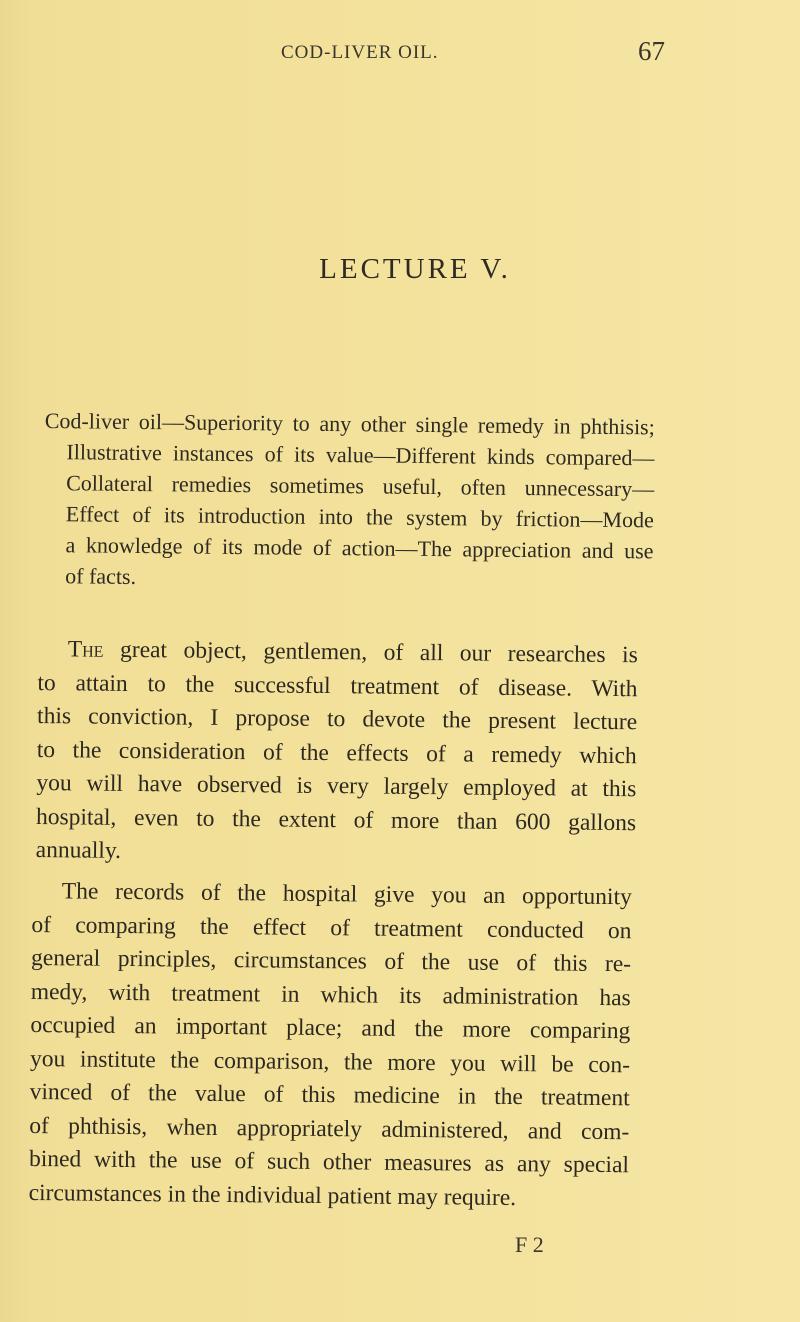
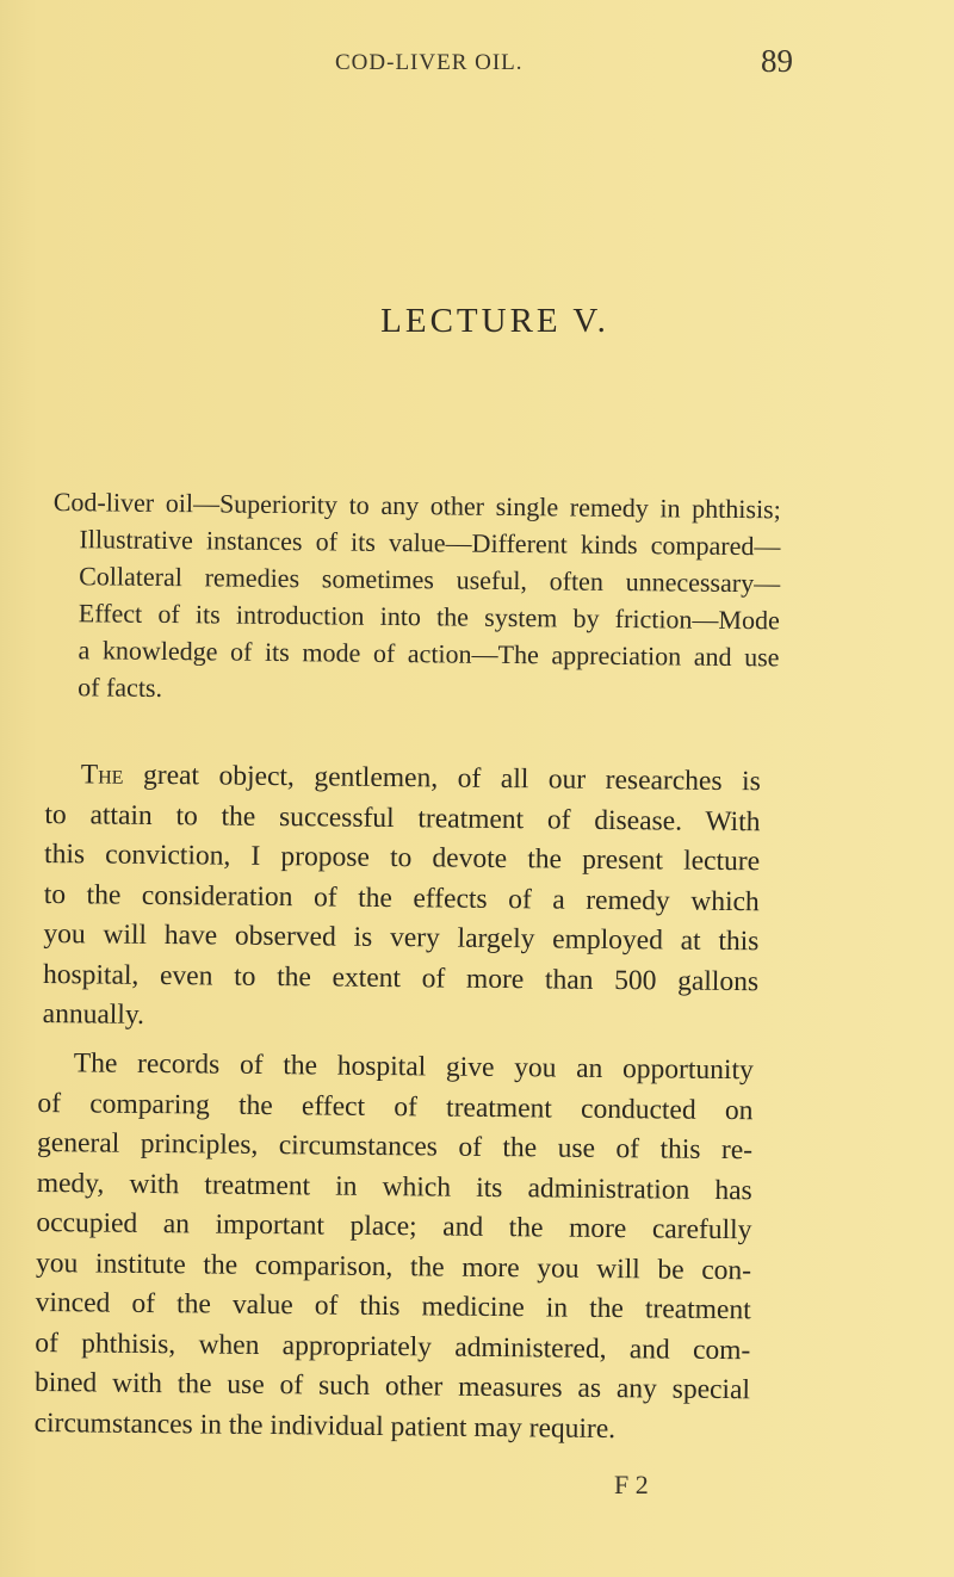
  COD-LIVER OIL.
- 67
+ 89
  LECTURE V.
  Cod-liver oil—Superiority to any other single remedy in phthisis;
  Illustrative instances of its value—Different kinds compared—
  Collateral remedies sometimes useful, often unnecessary—
  Effect of its introduction into the system by friction—Mode
  a knowledge of its mode of action—The appreciation and use
  of facts.
  The great object, gentlemen, of all our researches is
  to attain to the successful treatment of disease. With
  this conviction, I propose to devote the present lecture
  to the consideration of the effects of a remedy which
  you will have observed is very largely employed at this
- hospital, even to the extent of more than 600 gallons
+ hospital, even to the extent of more than 500 gallons
  annually.
  The records of the hospital give you an opportunity
  of comparing the effect of treatment conducted on
  general principles, circumstances of the use of this re-
  medy, with treatment in which its administration has
- occupied an important place; and the more comparing
+ occupied an important place; and the more carefully
  you institute the comparison, the more you will be con-
  vinced of the value of this medicine in the treatment
  of phthisis, when appropriately administered, and com-
  bined with the use of such other measures as any special
  circumstances in the individual patient may require.
  F 2
